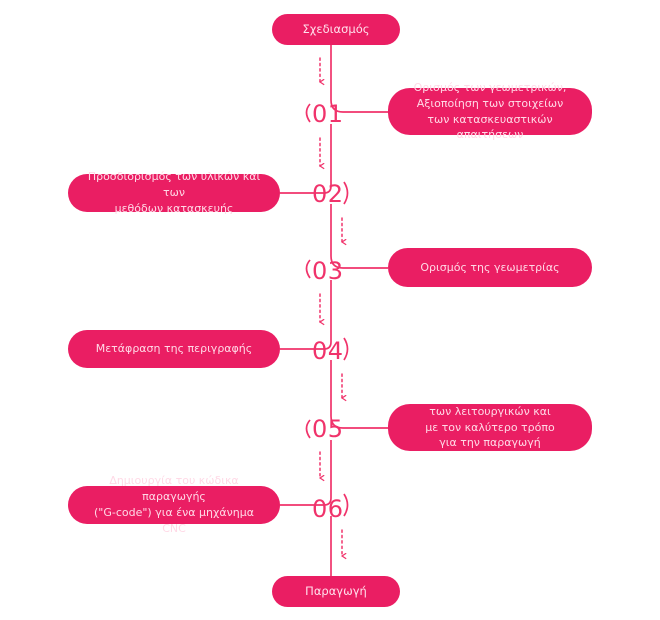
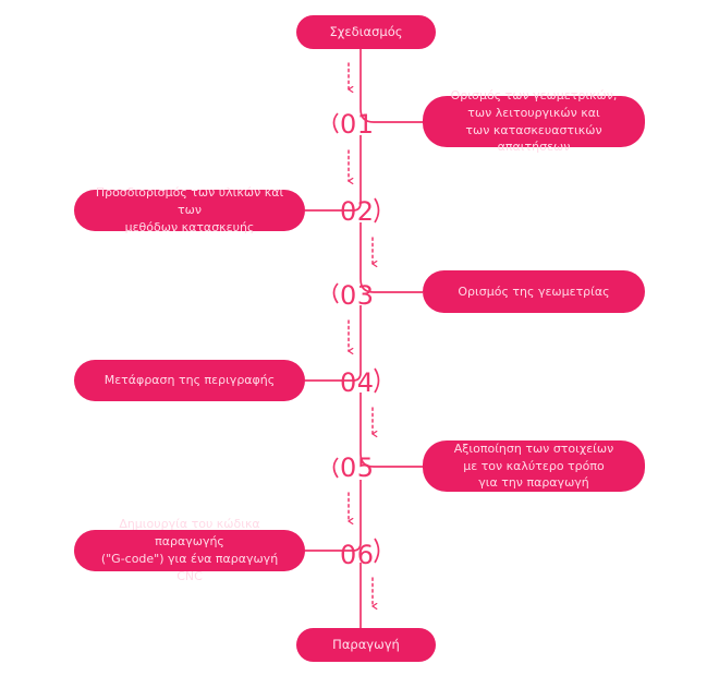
  Σχεδιασμός
  Παραγωγή
  Ορισμός των γεωμετρικών,
- Αξιοποίηση των στοιχείων
+ των λειτουργικών και
  των κατασκευαστικών απαιτήσεων
  Προσδιορισμός των υλικών και των
  μεθόδων κατασκευής
  Ορισμός της γεωμετρίας
  Μετάφραση της περιγραφής
- των λειτουργικών και
+ Αξιοποίηση των στοιχείων
  με τον καλύτερο τρόπο
  για την παραγωγή
  Δημιουργία του κώδικα παραγωγής
- ("G-code") για ένα μηχάνημα CNC
+ ("G-code") για ένα παραγωγή CNC
  01
  02
  03
  04
  05
  06
